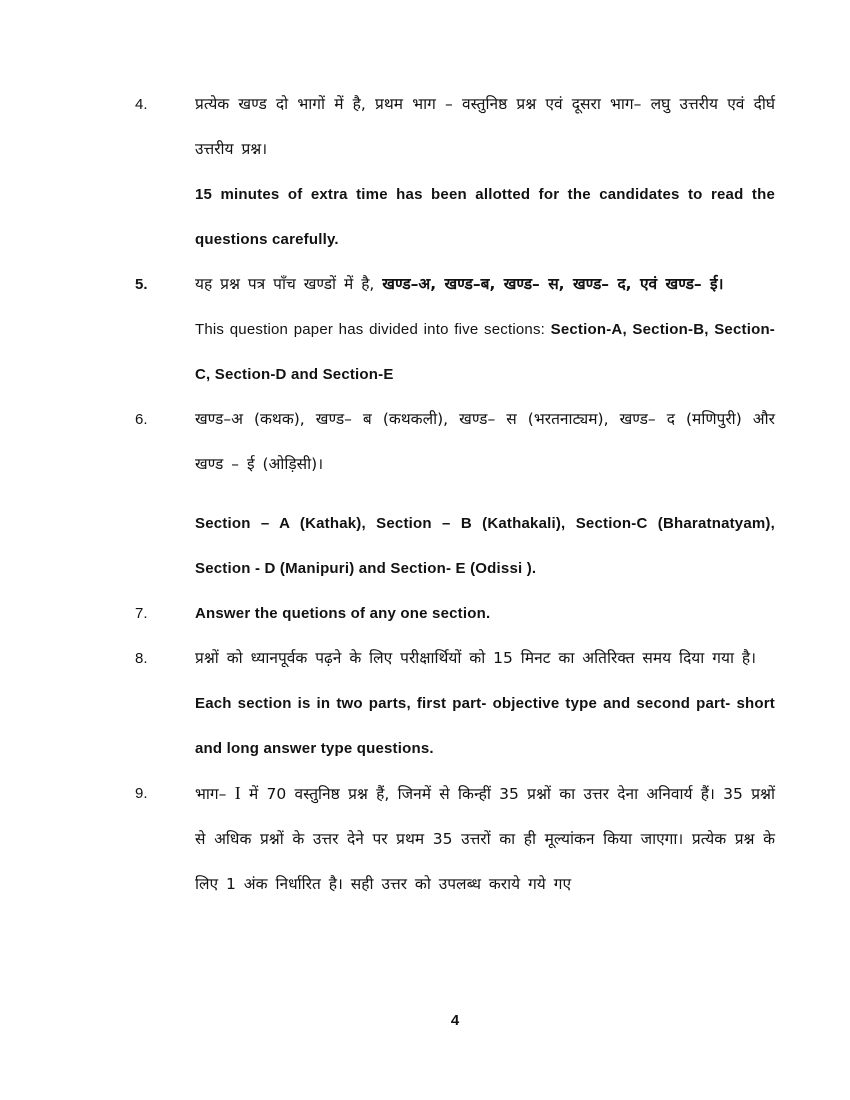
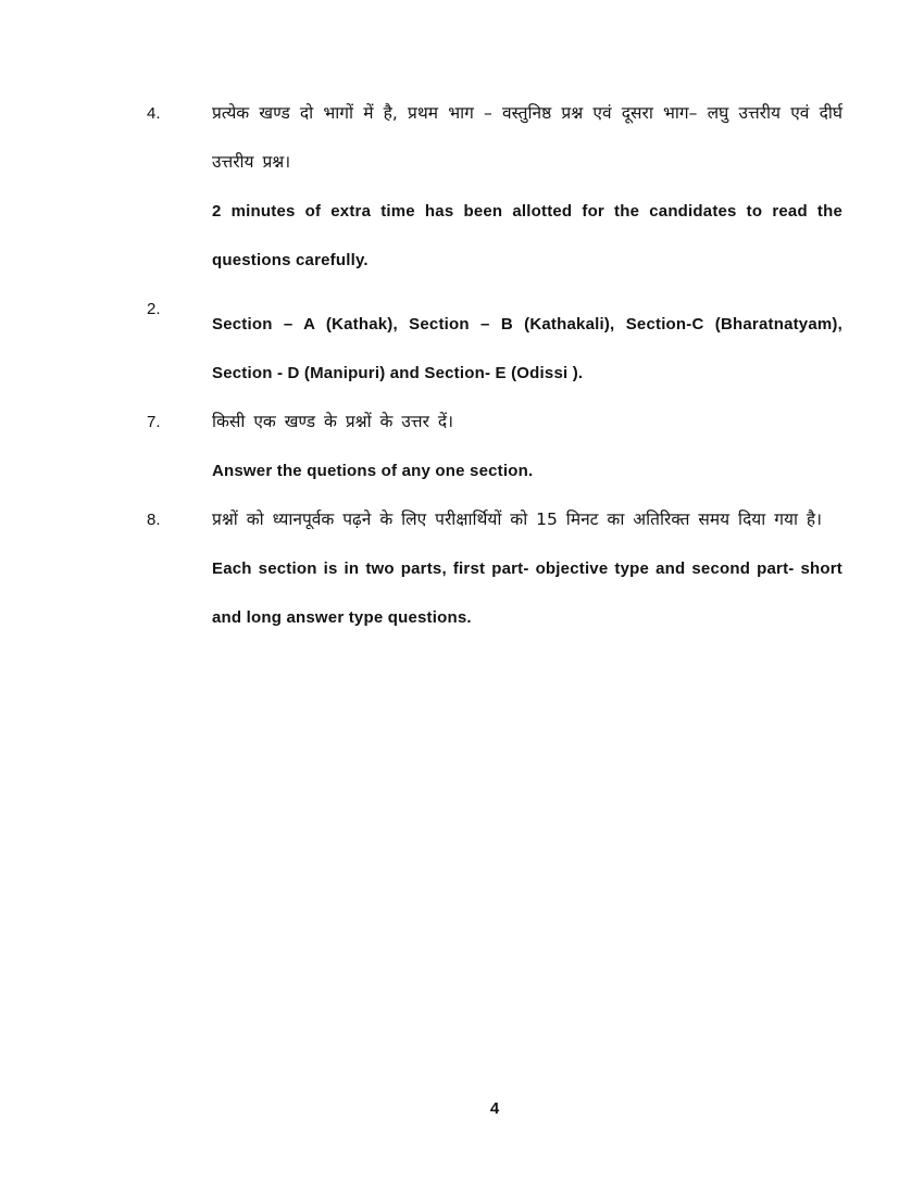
  4.
  प्रत्येक खण्ड दो भागों में है, प्रथम भाग – वस्तुनिष्ठ प्रश्न एवं दूसरा भाग– लघु उत्तरीय एवं दीर्घ उत्तरीय प्रश्न।
- 15 minutes of extra time has been allotted for the candidates to read the questions carefully.
+ 2 minutes of extra time has been allotted for the candidates to read the questions carefully.
- 5.
- यह प्रश्न पत्र पाँच खण्डों में है, खण्ड–अ, खण्ड–ब, खण्ड– स, खण्ड– द, एवं खण्ड– ई।
- This question paper has divided into five sections: Section-A, Section-B, Section-C, Section-D and Section-E
- 6.
+ 2.
- खण्ड–अ (कथक), खण्ड– ब (कथकली), खण्ड– स (भरतनाट्यम), खण्ड– द (मणिपुरी) और खण्ड – ई (ओड़िसी)।
  Section – A (Kathak), Section – B (Kathakali), Section-C (Bharatnatyam), Section - D (Manipuri) and Section- E (Odissi ).
  7.
+ किसी एक खण्ड के प्रश्नों के उत्तर दें।
  Answer the quetions of any one section.
  8.
  प्रश्नों को ध्यानपूर्वक पढ़ने के लिए परीक्षार्थियों को 15 मिनट का अतिरिक्त समय दिया गया है।
  Each section is in two parts, first part- objective type and second part- short and long answer type questions.
- 9.
- भाग– I में 70 वस्तुनिष्ठ प्रश्न हैं, जिनमें से किन्हीं 35 प्रश्नों का उत्तर देना अनिवार्य हैं। 35 प्रश्नों से अधिक प्रश्नों के उत्तर देने पर प्रथम 35 उत्तरों का ही मूल्यांकन किया जाएगा। प्रत्येक प्रश्न के लिए 1 अंक निर्धारित है। सही उत्तर को उपलब्ध कराये गये गए
  4
